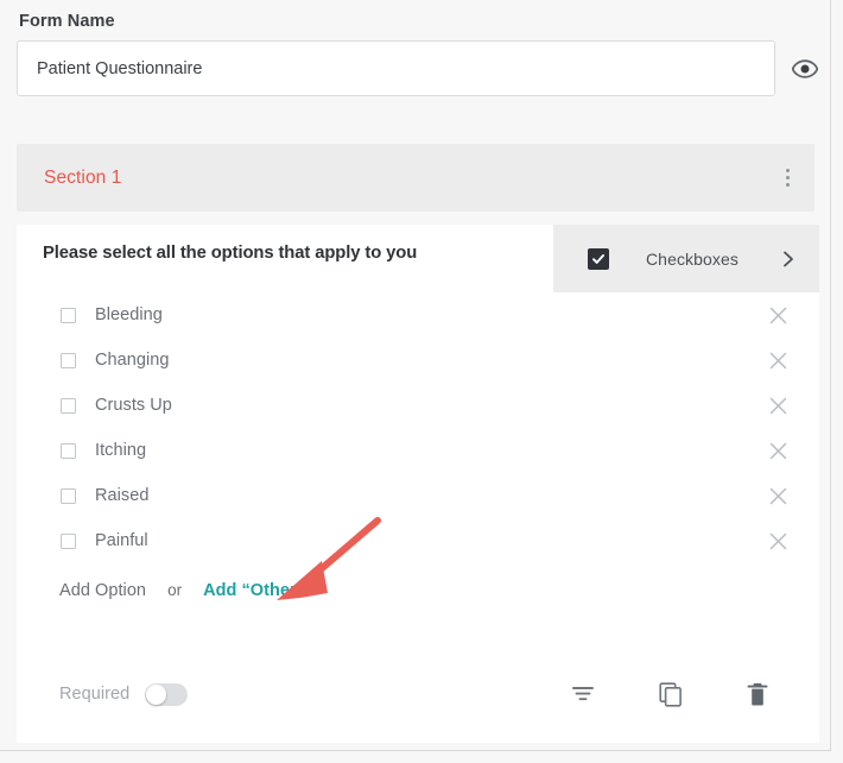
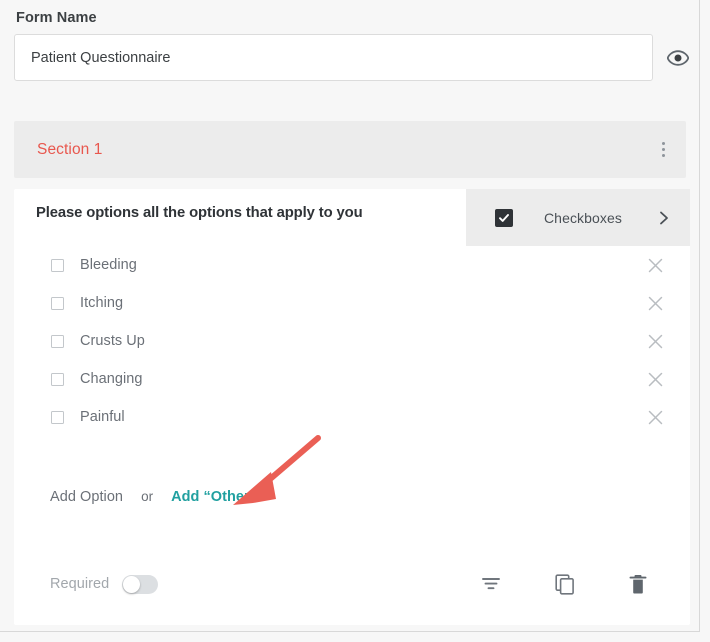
  Form Name
  Patient Questionnaire
  Section 1
- Please select all the options that apply to you
+ Please options all the options that apply to you
  Checkboxes
  Bleeding
- Changing
+ Itching
  Crusts Up
- Itching
+ Changing
- Raised
  Painful
  Add Option
  or
  Add “Othe
  Required
